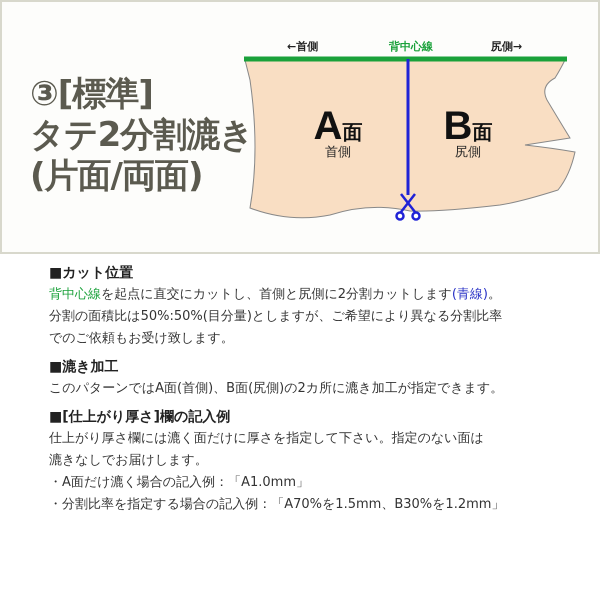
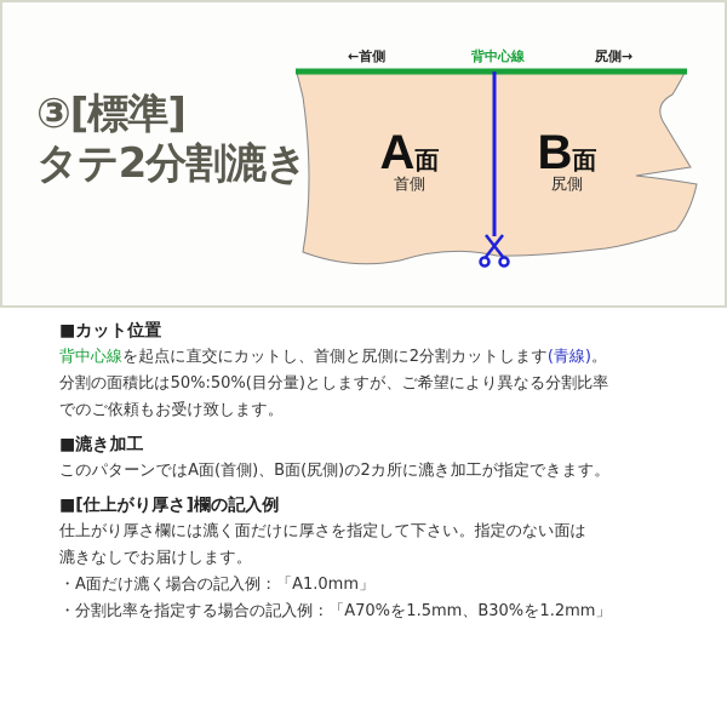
  ③[標準]
  タテ2分割漉き
- (片面/両面)
  ←首側
  背中心線
  尻側→
  A面
  首側
  B面
  尻側
  ■カット位置
  背中心線を起点に直交にカットし、首側と尻側に2分割カットします(青線)。
  分割の面積比は50%:50%(目分量)としますが、ご希望により異なる分割比率
  でのご依頼もお受け致します。
  ■漉き加工
  このパターンではA面(首側)、B面(尻側)の2カ所に漉き加工が指定できます。
  ■[仕上がり厚さ]欄の記入例
  仕上がり厚さ欄には漉く面だけに厚さを指定して下さい。指定のない面は
  漉きなしでお届けします。
  ・A面だけ漉く場合の記入例：「A1.0mm」
  ・分割比率を指定する場合の記入例：「A70%を1.5mm、B30%を1.2mm」
